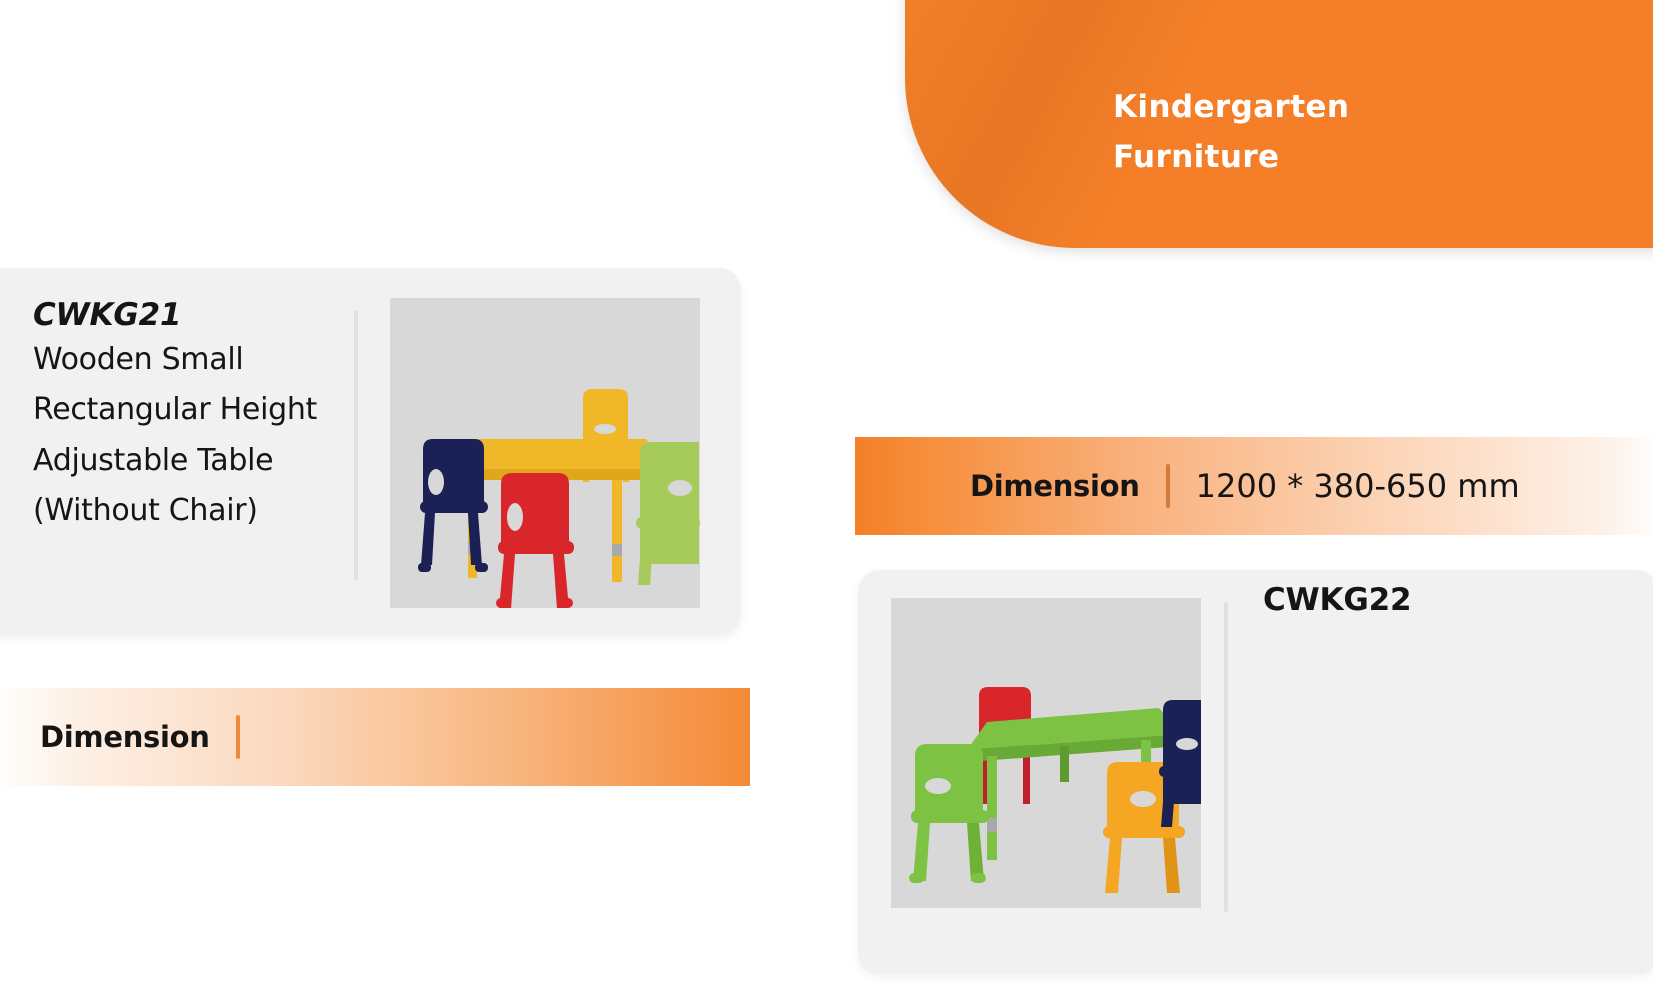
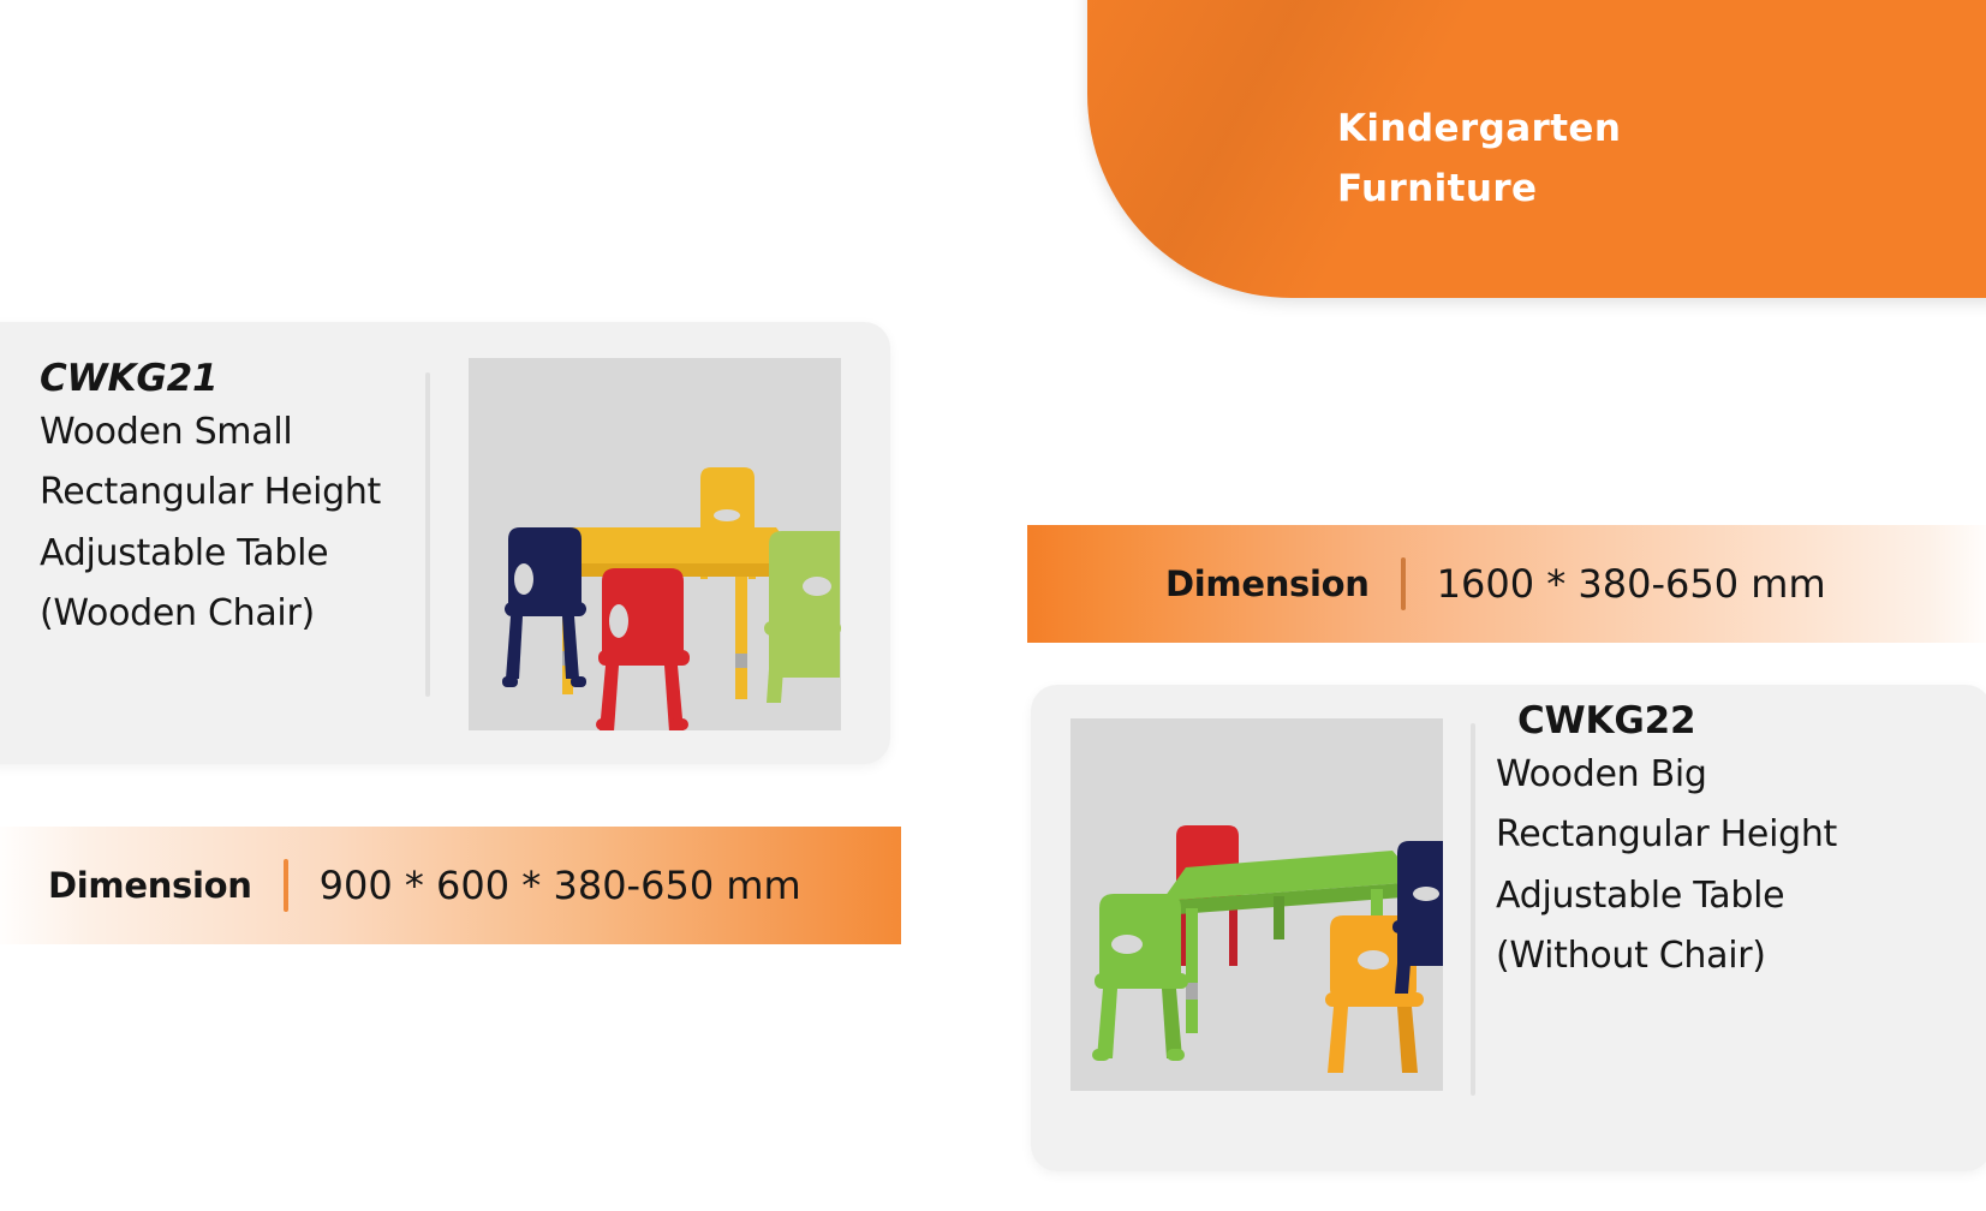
  Kindergarten
  Furniture
  CWKG21
- Wooden Small Rectangular Height Adjustable Table (Without Chair)
+ Wooden Small Rectangular Height Adjustable Table (Wooden Chair)
  Dimension
+ 900 * 600 * 380-650 mm
  Dimension
- 1200 * 380-650 mm
+ 1600 * 380-650 mm
  CWKG22
+ Wooden Big Rectangular Height Adjustable Table (Without Chair)
